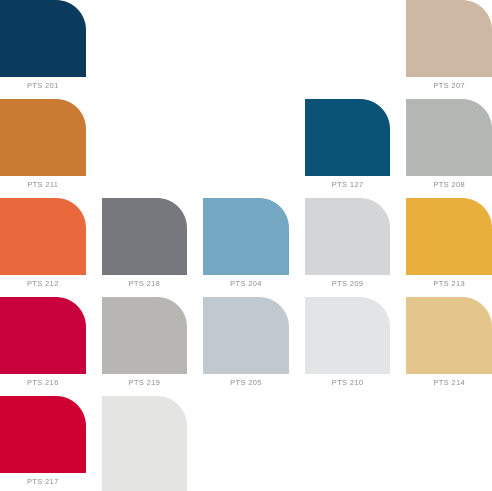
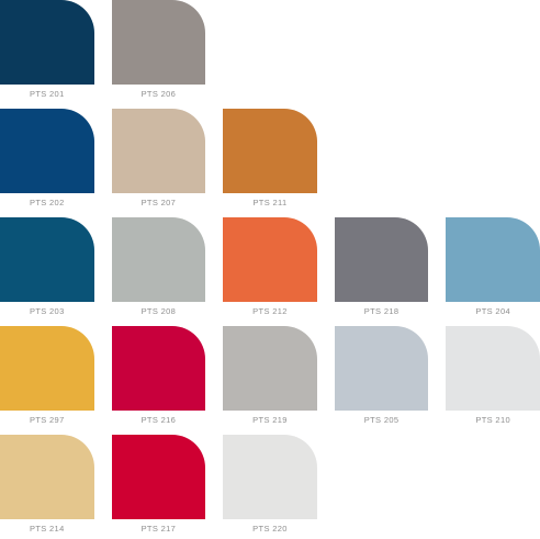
  PTS 201
+ PTS 206
+ PTS 202
  PTS 207
  PTS 211
- PTS 127
+ PTS 203
  PTS 208
  PTS 212
  PTS 218
  PTS 204
- PTS 209
- PTS 213
+ PTS 297
  PTS 216
  PTS 219
  PTS 205
  PTS 210
  PTS 214
  PTS 217
+ PTS 220
